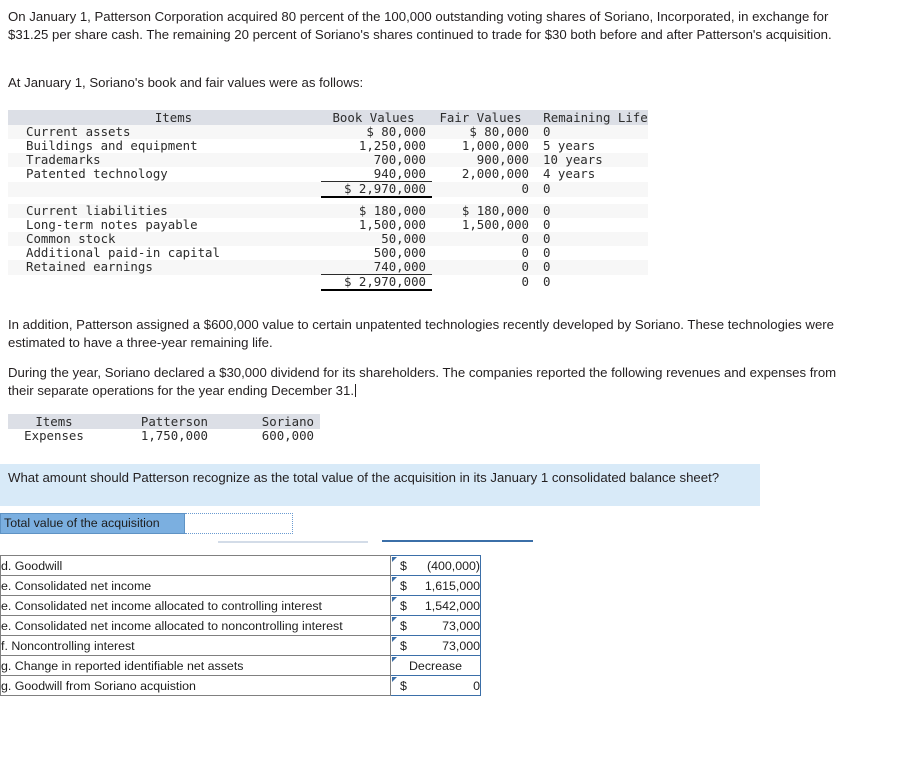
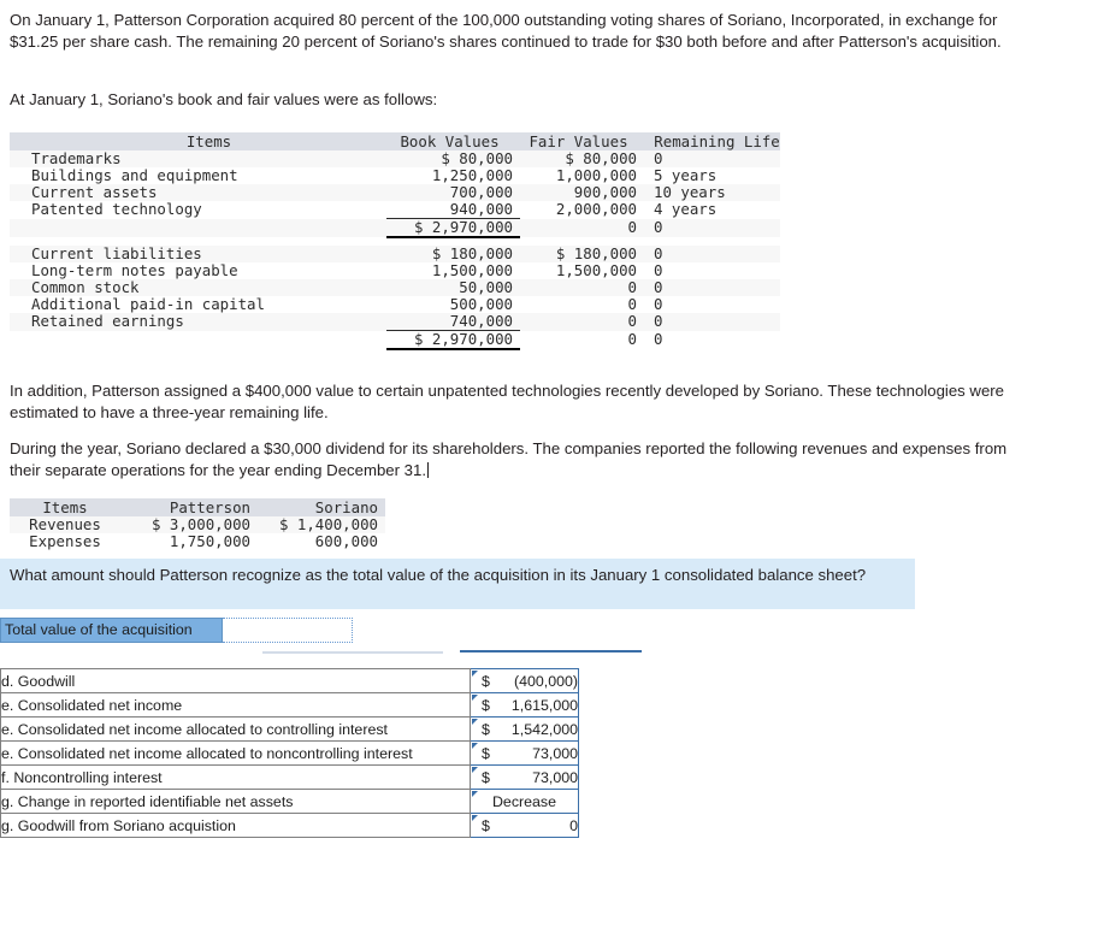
  On January 1, Patterson Corporation acquired 80 percent of the 100,000 outstanding voting shares of Soriano, Incorporated, in exchange for $31.25 per share cash. The remaining 20 percent of Soriano's shares continued to trade for $30 both before and after Patterson's acquisition.
  At January 1, Soriano's book and fair values were as follows:
  Items	Book Values	Fair Values	Remaining Life
- Current assets	$ 80,000	$ 80,000	0
+ Trademarks	$ 80,000	$ 80,000	0
  Buildings and equipment	1,250,000	1,000,000	5 years
- Trademarks	700,000	900,000	10 years
+ Current assets	700,000	900,000	10 years
  Patented technology	940,000	2,000,000	4 years
  	$ 2,970,000	0	0
  Current liabilities	$ 180,000	$ 180,000	0
  Long-term notes payable	1,500,000	1,500,000	0
  Common stock	50,000	0	0
  Additional paid-in capital	500,000	0	0
  Retained earnings	740,000	0	0
  	$ 2,970,000	0	0
- In addition, Patterson assigned a $600,000 value to certain unpatented technologies recently developed by Soriano. These technologies were estimated to have a three-year remaining life.
+ In addition, Patterson assigned a $400,000 value to certain unpatented technologies recently developed by Soriano. These technologies were estimated to have a three-year remaining life.
  During the year, Soriano declared a $30,000 dividend for its shareholders. The companies reported the following revenues and expenses from their separate operations for the year ending December 31.
  Items	Patterson	Soriano
+ Revenues	$ 3,000,000	$ 1,400,000
  Expenses	1,750,000	600,000
  What amount should Patterson recognize as the total value of the acquisition in its January 1 consolidated balance sheet?
  Total value of the acquisition
  d. Goodwill	$ (400,000)
  e. Consolidated net income	$ 1,615,000
  e. Consolidated net income allocated to controlling interest	$ 1,542,000
  e. Consolidated net income allocated to noncontrolling interest	$ 73,000
  f. Noncontrolling interest	$ 73,000
  g. Change in reported identifiable net assets	Decrease
  g. Goodwill from Soriano acquistion	$ 0
